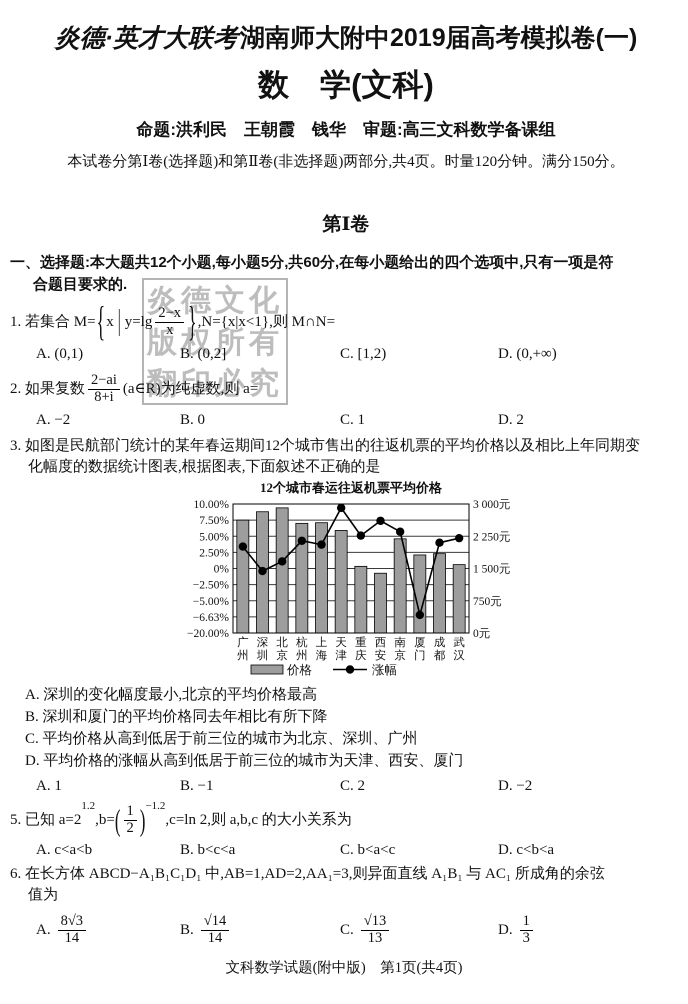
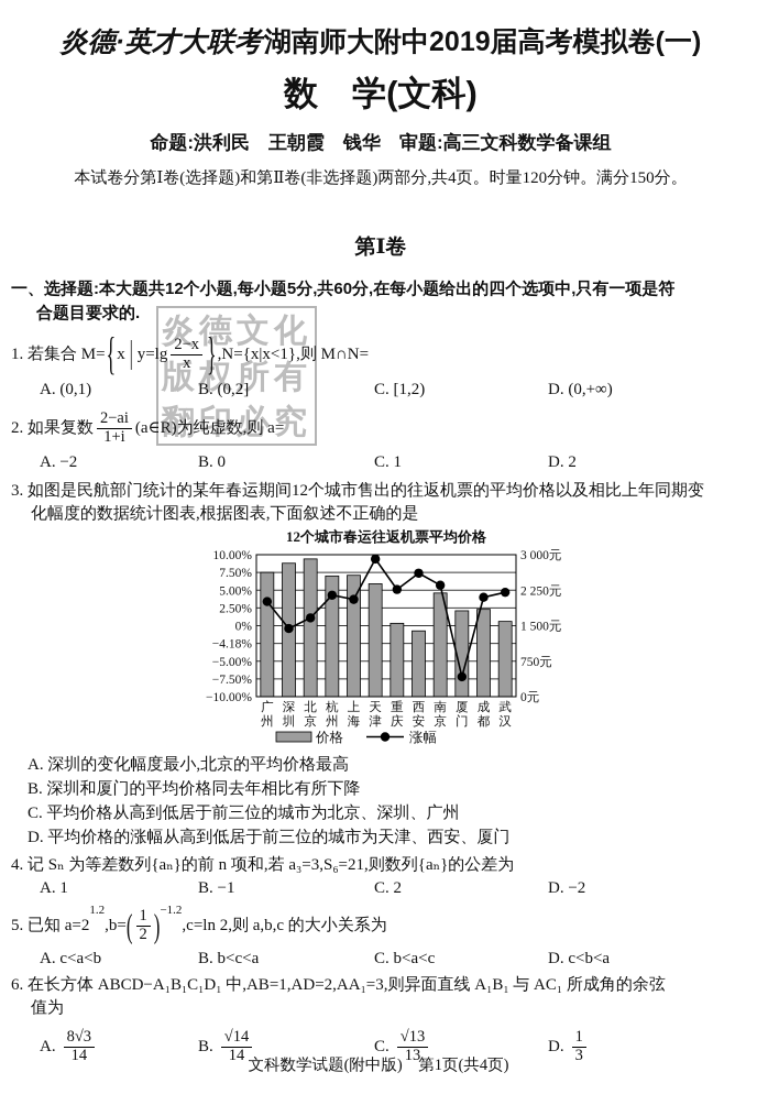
  炎德文化
  版权所有
  翻印必究
  炎德·英才大联考湖南师大附中2019届高考模拟卷(一)
  数 学(文科)
  命题:洪利民 王朝霞 钱华 审题:高三文科数学备课组
  本试卷分第Ⅰ卷(选择题)和第Ⅱ卷(非选择题)两部分,共4页。时量120分钟。满分150分。
  第Ⅰ卷
  一、选择题:本大题共12个小题,每小题5分,共60分,在每小题给出的四个选项中,只有一项是符
  合题目要求的.
  1. 若集合 M=
  {
  x
  |
  y=lg
  2−x
  x
  }
  ,N={x|x<1},则 M∩N=
  A. (0,1)
  B. (0,2]
  C. [1,2)
  D. (0,+∞)
  2. 如果复数
  2−ai
- 8+i
+ 1+i
  (a∈R)为纯虚数,则 a=
  A. −2
  B. 0
  C. 1
  D. 2
  3. 如图是民航部门统计的某年春运期间12个城市售出的往返机票的平均价格以及相比上年同期变
  化幅度的数据统计图表,根据图表,下面叙述不正确的是
  12个城市春运往返机票平均价格
  10.00%
  7.50%
  5.00%
  2.50%
  0%
- −2.50%
+ −4.18%
  −5.00%
- −6.63%
+ −7.50%
- −20.00%
+ −10.00%
  3 000元
  2 250元
  1 500元
  750元
  0元
  广州
  深圳
  北京
  杭州
  上海
  天津
  重庆
  西安
  南京
  厦门
  成都
  武汉
  价格
  涨幅
  A. 深圳的变化幅度最小,北京的平均价格最高
  B. 深圳和厦门的平均价格同去年相比有所下降
  C. 平均价格从高到低居于前三位的城市为北京、深圳、广州
  D. 平均价格的涨幅从高到低居于前三位的城市为天津、西安、厦门
+ 4. 记 Sₙ 为等差数列{aₙ}的前 n 项和,若 a₃=3,S₆=21,则数列{aₙ}的公差为
  A. 1
  B. −1
  C. 2
  D. −2
  5. 已知 a=2
  1.2
  ,b=
  (
  1
  2
  )
  −1.2
  ,c=ln 2,则 a,b,c 的大小关系为
  A. c<a<b
  B. b<c<a
  C. b<a<c
  D. c<b<a
  6. 在长方体 ABCD−A₁B₁C₁D₁ 中,AB=1,AD=2,AA₁=3,则异面直线 A₁B₁ 与 AC₁ 所成角的余弦
  值为
  A.
  8√3
  14
  B.
  √14
  14
  C.
  √13
  13
  D.
  1
  3
  文科数学试题(附中版) 第1页(共4页)
